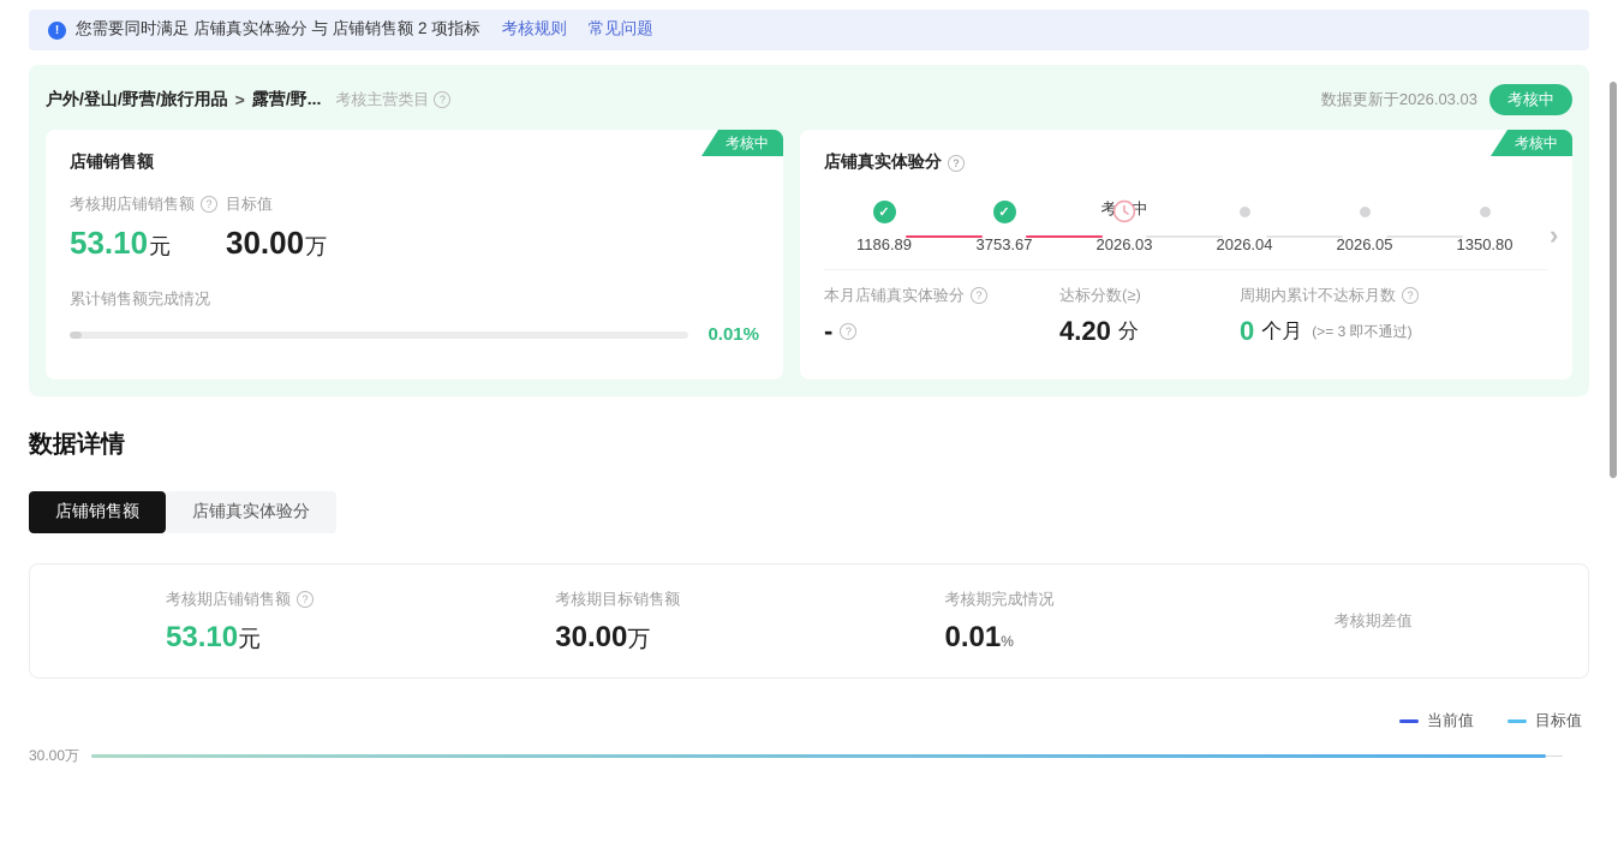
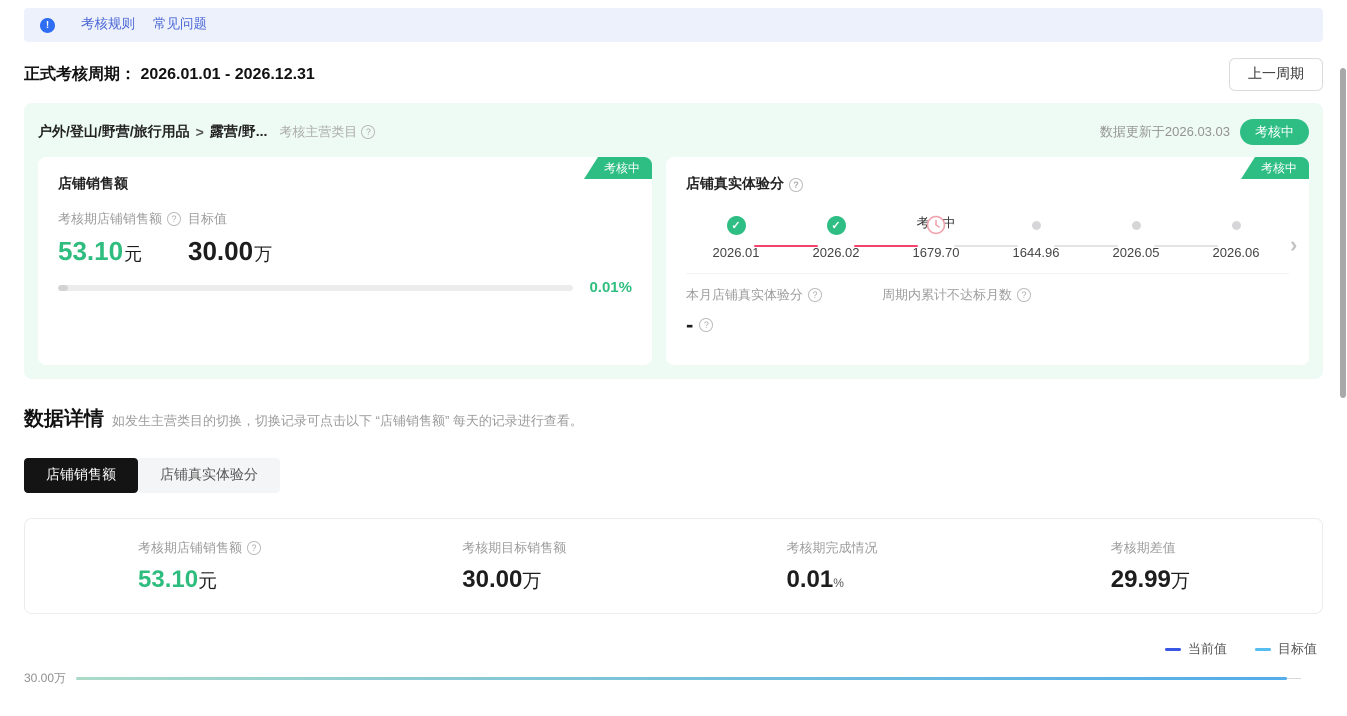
  !
- 您需要同时满足 店铺真实体验分 与 店铺销售额 2 项指标
  考核规则
  常见问题
+ 正式考核周期： 2026.01.01 - 2026.12.31
+ 上一周期
  户外/登山/野营/旅行用品
  >
  露营/野...
  考核主营类目
  ?
  数据更新于2026.03.03
  考核中
  考核中
  店铺销售额
  考核期店铺销售额
  ?
  53.10元
  目标值
  30.00万
- 累计销售额完成情况
  0.01%
  考核中
  店铺真实体验分
  ?
  ✓
- 1186.89
+ 2026.01
  ✓
- 3753.67
+ 2026.02
- 2026.03
+ 1679.70
- 2026.04
+ 1644.96
  2026.05
- 1350.80
+ 2026.06
  ›
  本月店铺真实体验分
  ?
  -
  ?
- 达标分数(≥)
- 4.20
- 分
  周期内累计不达标月数
  ?
- 0
- 个月
- (>= 3 即不通过)
  数据详情
+ 如发生主营类目的切换，切换记录可点击以下 “店铺销售额” 每天的记录进行查看。
  店铺销售额
  店铺真实体验分
  考核期店铺销售额
  ?
  53.10元
  考核期目标销售额
  30.00万
  考核期完成情况
  0.01%
  考核期差值
+ 29.99万
  当前值
  目标值
  30.00万
